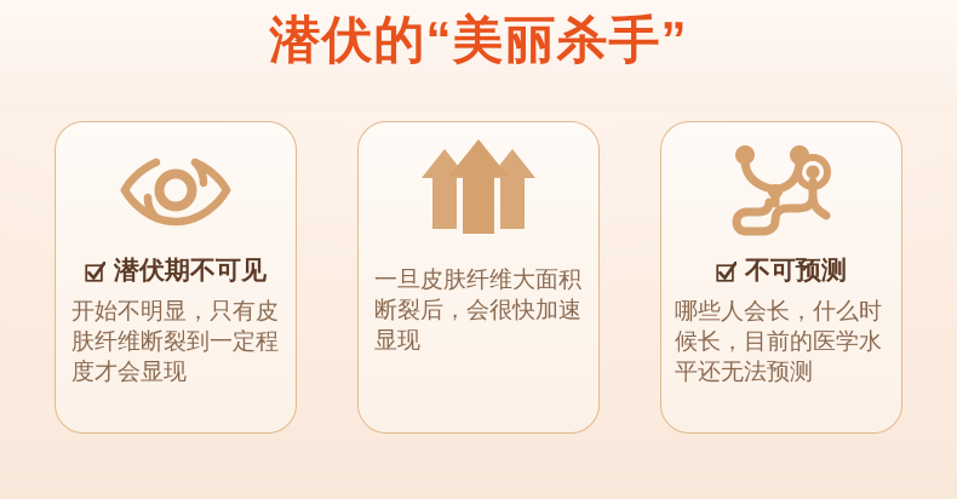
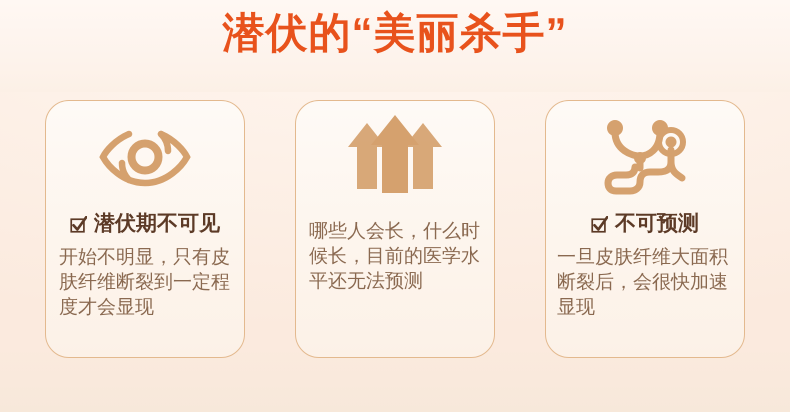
  潜伏的“美丽杀手”
  潜伏期不可见
  开始不明显，只有皮肤纤维断裂到一定程度才会显现
- 一旦皮肤纤维大面积断裂后，会很快加速显现
+ 哪些人会长，什么时候长，目前的医学水平还无法预测
  不可预测
- 哪些人会长，什么时候长，目前的医学水平还无法预测
+ 一旦皮肤纤维大面积断裂后，会很快加速显现
